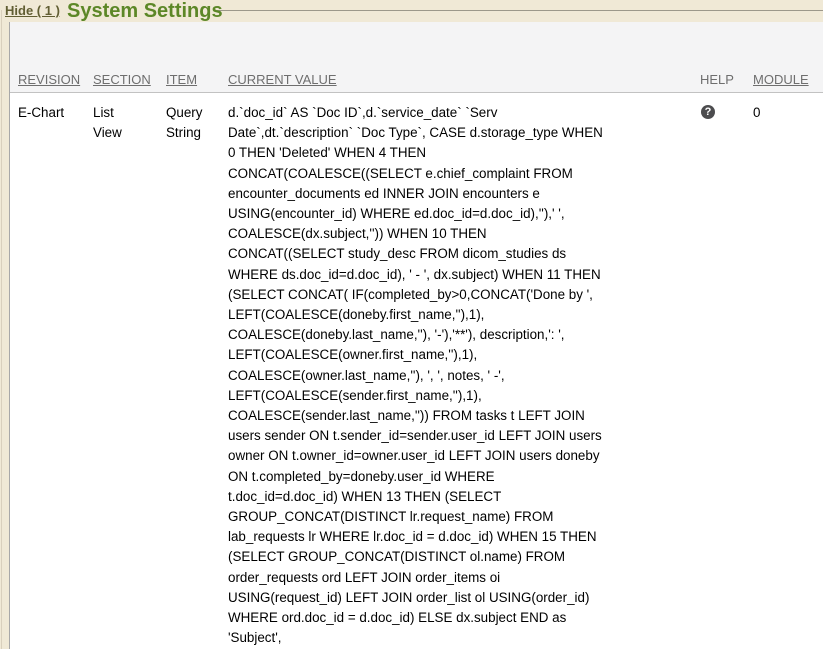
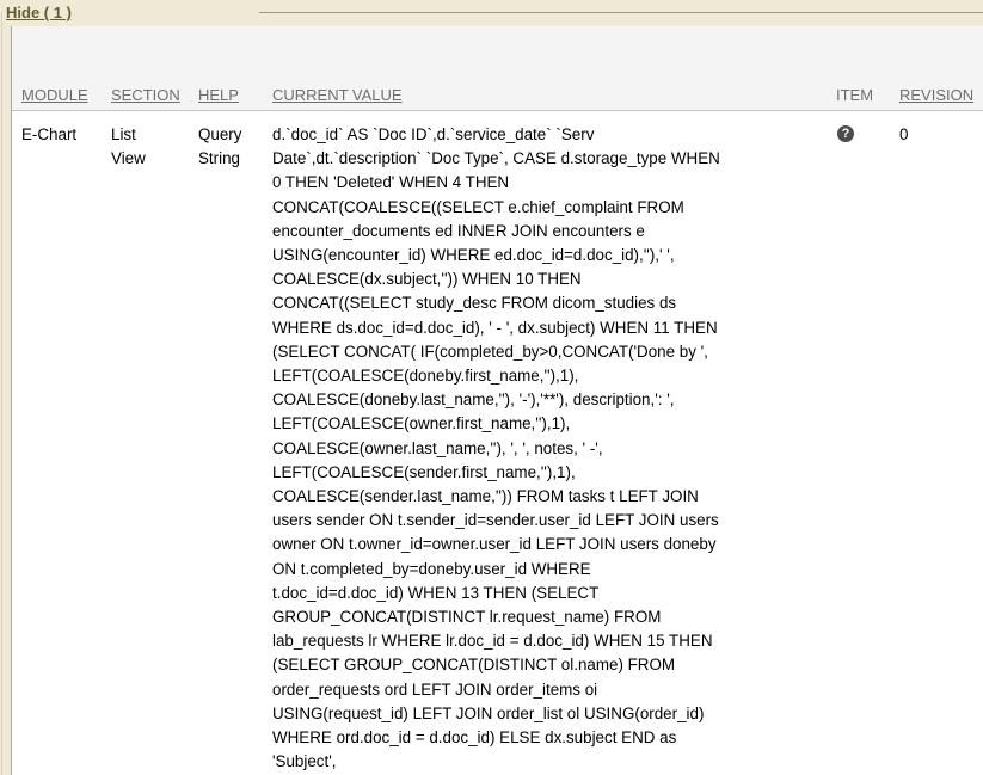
  Hide ( 1 )
- System Settings
- REVISION
+ MODULE
  SECTION
- ITEM
+ HELP
  CURRENT VALUE
- HELP
+ ITEM
- MODULE
+ REVISION
  E-Chart
  List View
  Query String
  d.`doc_id` AS `Doc ID`,d.`service_date` `Serv
  Date`,dt.`description` `Doc Type`, CASE d.storage_type WHEN
  0 THEN 'Deleted' WHEN 4 THEN
  CONCAT(COALESCE((SELECT e.chief_complaint FROM
  encounter_documents ed INNER JOIN encounters e
  USING(encounter_id) WHERE ed.doc_id=d.doc_id),''),' ',
  COALESCE(dx.subject,'')) WHEN 10 THEN
  CONCAT((SELECT study_desc FROM dicom_studies ds
  WHERE ds.doc_id=d.doc_id), ' - ', dx.subject) WHEN 11 THEN
  (SELECT CONCAT( IF(completed_by>0,CONCAT('Done by ',
  LEFT(COALESCE(doneby.first_name,''),1),
  COALESCE(doneby.last_name,''), '-'),'**'), description,': ',
  LEFT(COALESCE(owner.first_name,''),1),
  COALESCE(owner.last_name,''), ', ', notes, ' -',
  LEFT(COALESCE(sender.first_name,''),1),
  COALESCE(sender.last_name,'')) FROM tasks t LEFT JOIN
  users sender ON t.sender_id=sender.user_id LEFT JOIN users
  owner ON t.owner_id=owner.user_id LEFT JOIN users doneby
  ON t.completed_by=doneby.user_id WHERE
  t.doc_id=d.doc_id) WHEN 13 THEN (SELECT
  GROUP_CONCAT(DISTINCT lr.request_name) FROM
  lab_requests lr WHERE lr.doc_id = d.doc_id) WHEN 15 THEN
  (SELECT GROUP_CONCAT(DISTINCT ol.name) FROM
  order_requests ord LEFT JOIN order_items oi
  USING(request_id) LEFT JOIN order_list ol USING(order_id)
  WHERE ord.doc_id = d.doc_id) ELSE dx.subject END as
  'Subject',
  ?
  0
